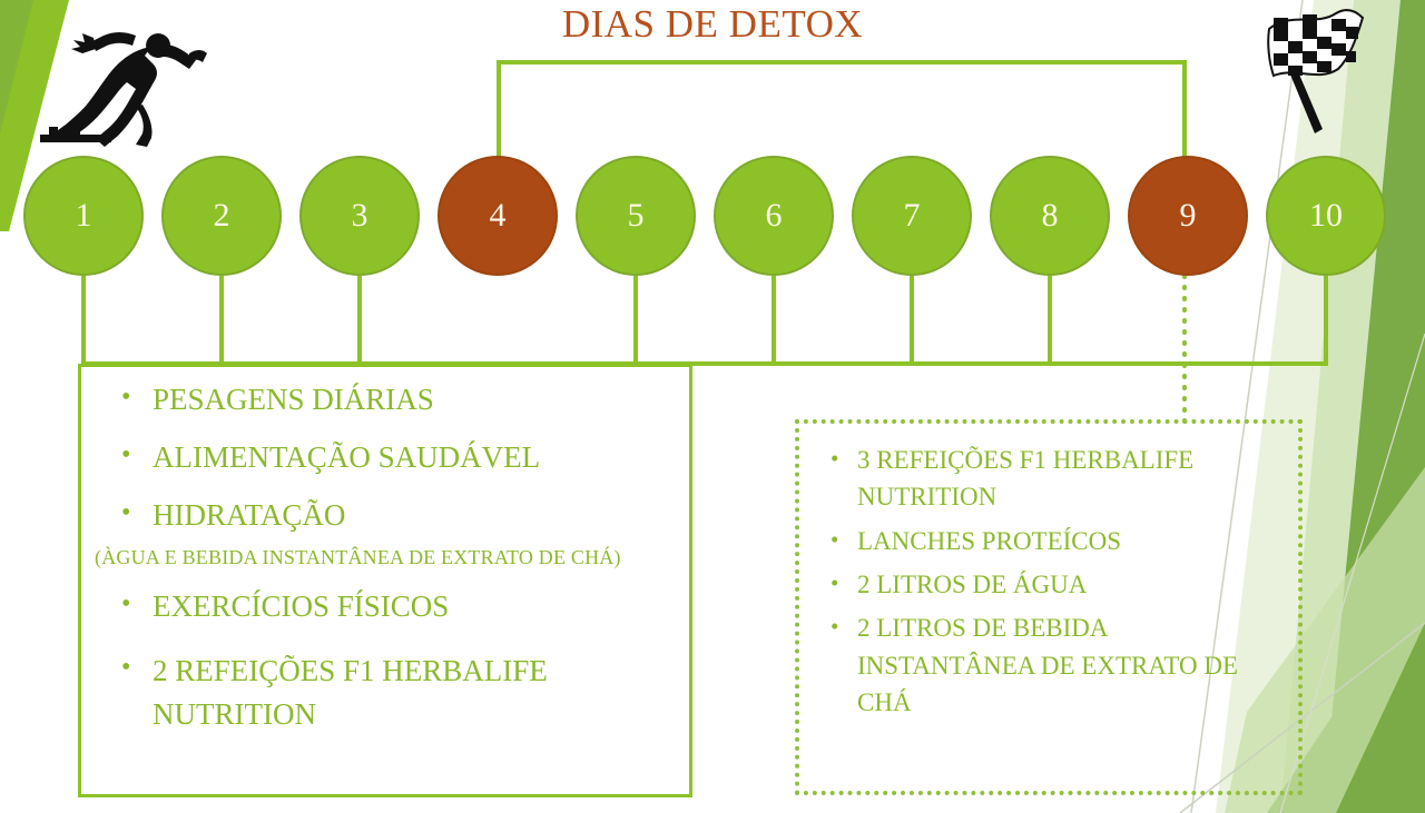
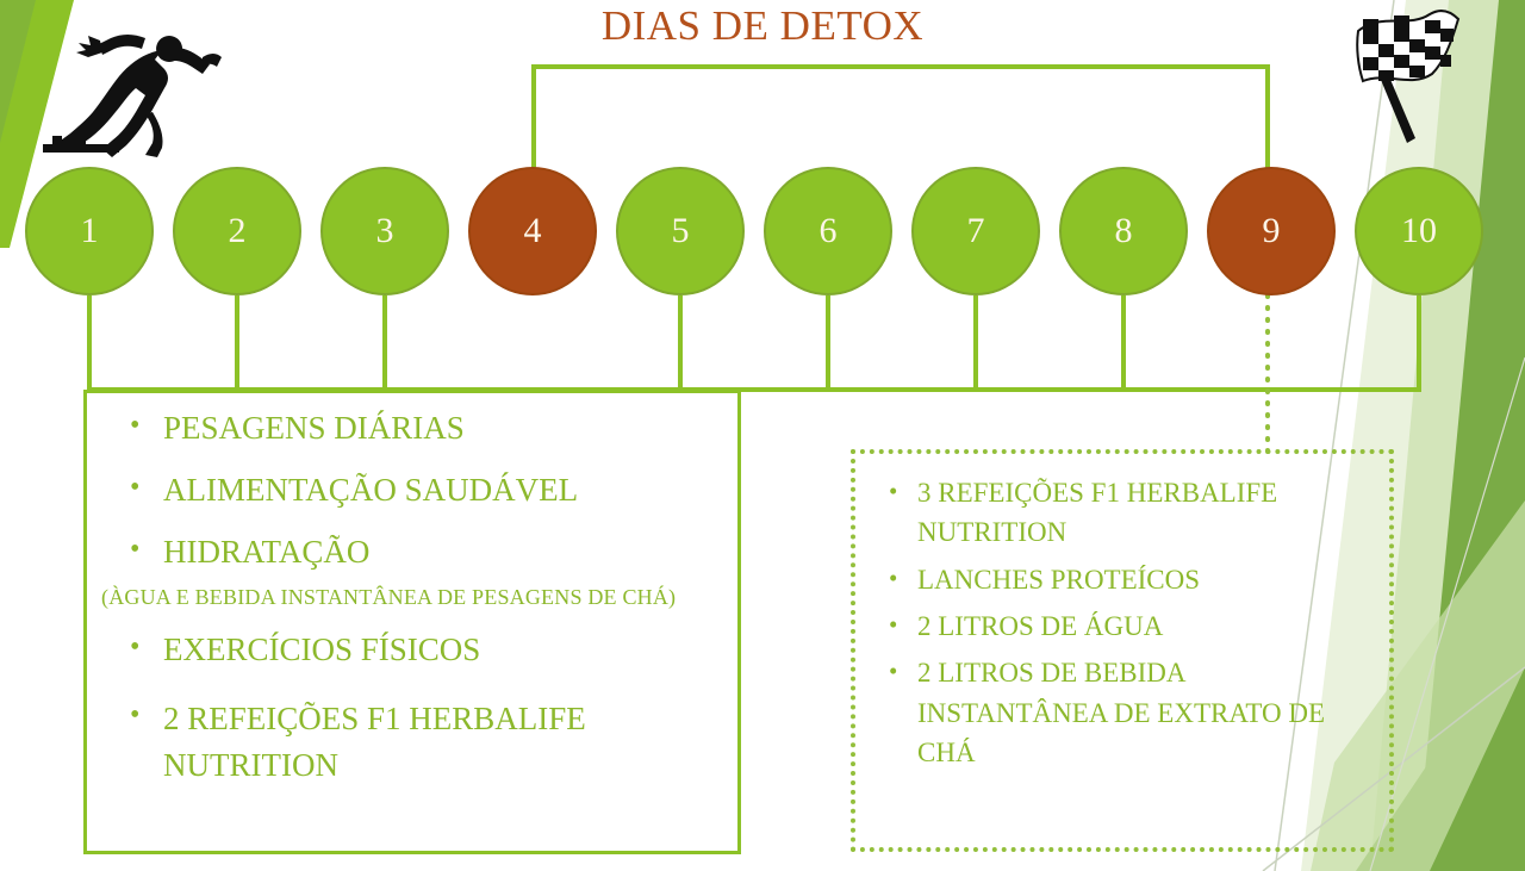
  DIAS DE DETOX
  1
  2
  3
  4
  5
  6
  7
  8
  9
  10
  PESAGENS DIÁRIAS
  ALIMENTAÇÃO SAUDÁVEL
  HIDRATAÇÃO
- (ÀGUA E BEBIDA INSTANTÂNEA DE EXTRATO DE CHÁ)
+ (ÀGUA E BEBIDA INSTANTÂNEA DE PESAGENS DE CHÁ)
  EXERCÍCIOS FÍSICOS
  2 REFEIÇÕES F1 HERBALIFE NUTRITION
  3 REFEIÇÕES F1 HERBALIFE NUTRITION
  LANCHES PROTEÍCOS
  2 LITROS DE ÁGUA
  2 LITROS DE BEBIDA INSTANTÂNEA DE EXTRATO DE CHÁ
